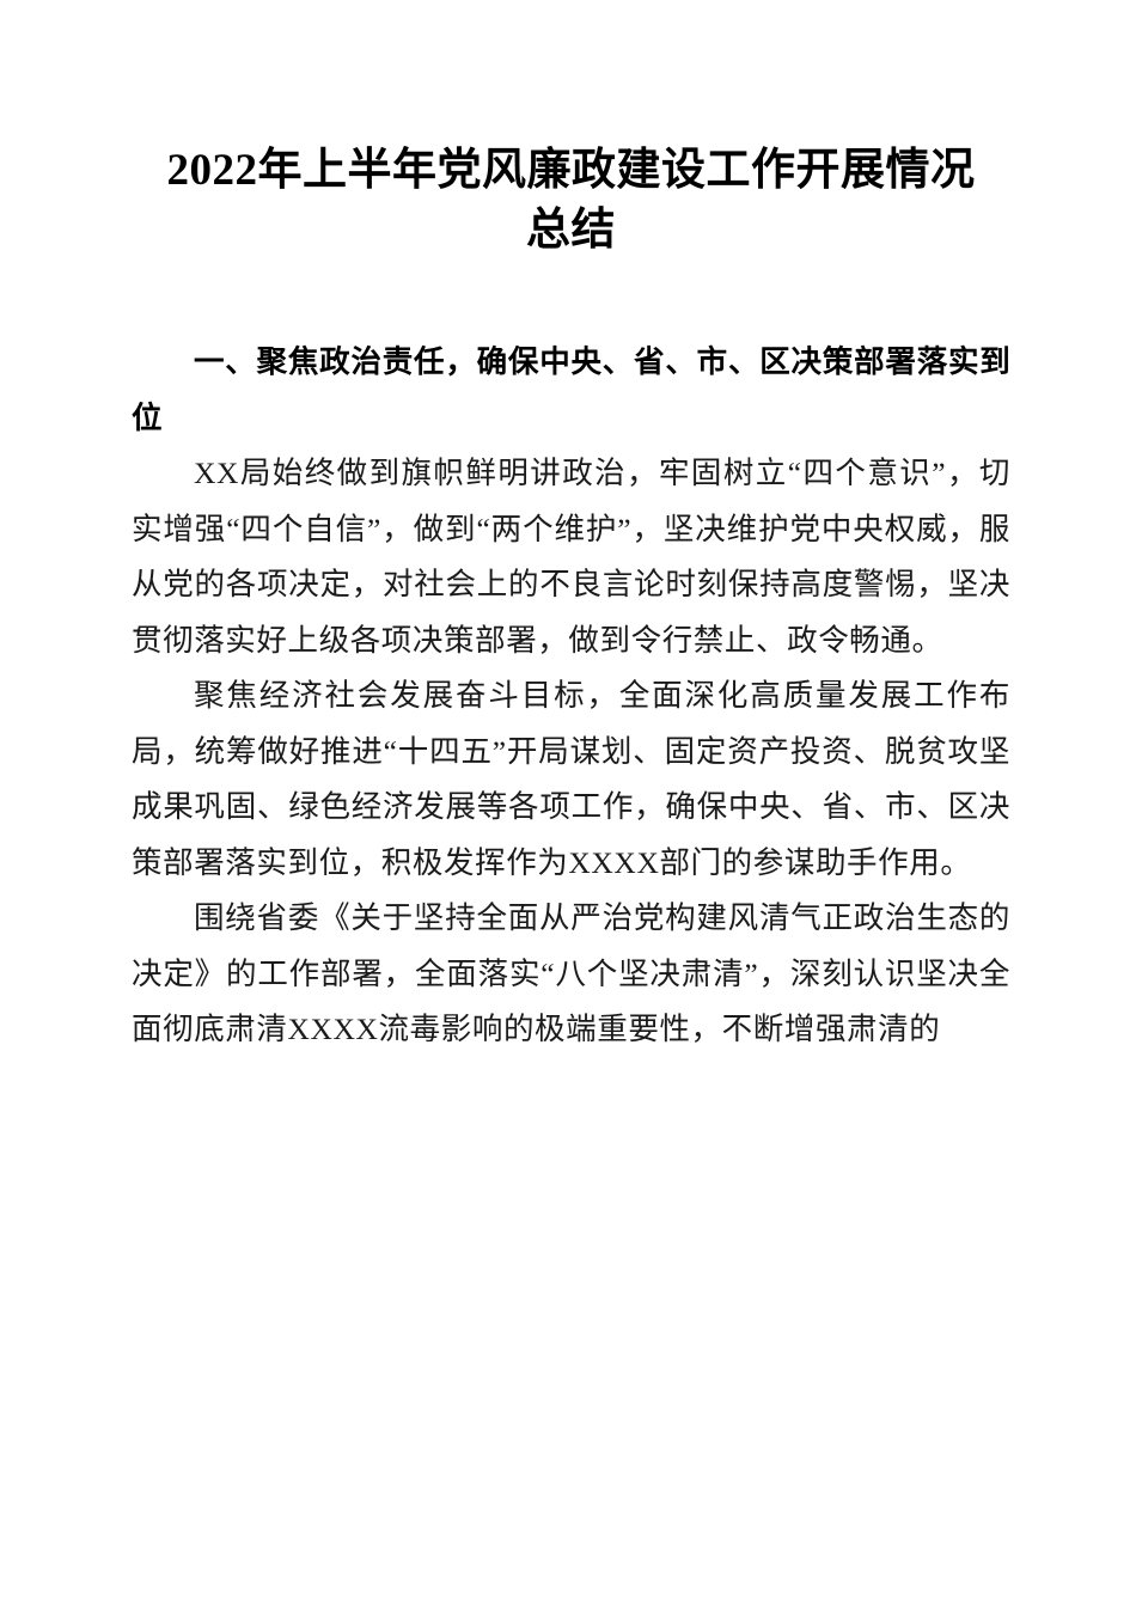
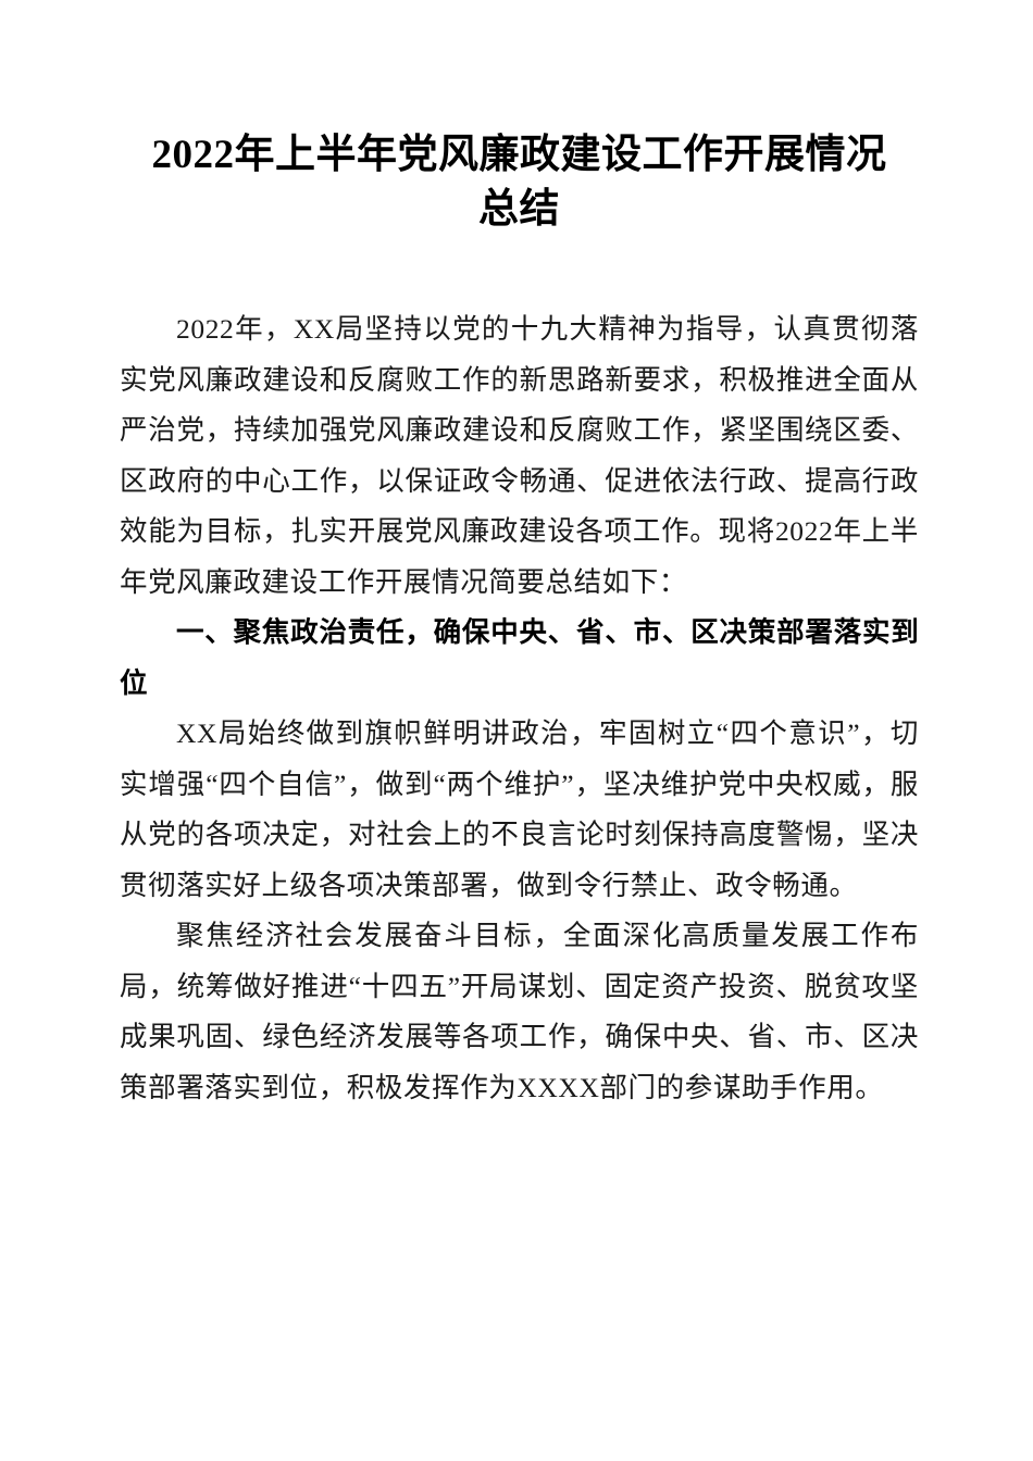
  2022年上半年党风廉政建设工作开展情况总结
+ 2022年，XX局坚持以党的十九大精神为指导，认真贯彻落实党风廉政建设和反腐败工作的新思路新要求，积极推进全面从严治党，持续加强党风廉政建设和反腐败工作，紧坚围绕区委、区政府的中心工作，以保证政令畅通、促进依法行政、提高行政效能为目标，扎实开展党风廉政建设各项工作。现将2022年上半年党风廉政建设工作开展情况简要总结如下：
  一、聚焦政治责任，确保中央、省、市、区决策部署落实到位
  XX局始终做到旗帜鲜明讲政治，牢固树立“四个意识”，切实增强“四个自信”，做到“两个维护”，坚决维护党中央权威，服从党的各项决定，对社会上的不良言论时刻保持高度警惕，坚决贯彻落实好上级各项决策部署，做到令行禁止、政令畅通。
  聚焦经济社会发展奋斗目标，全面深化高质量发展工作布局，统筹做好推进“十四五”开局谋划、固定资产投资、脱贫攻坚成果巩固、绿色经济发展等各项工作，确保中央、省、市、区决策部署落实到位，积极发挥作为XXXX部门的参谋助手作用。
- 围绕省委《关于坚持全面从严治党构建风清气正政治生态的决定》的工作部署，全面落实“八个坚决肃清”，深刻认识坚决全面彻底肃清XXXX流毒影响的极端重要性，不断增强肃清的
